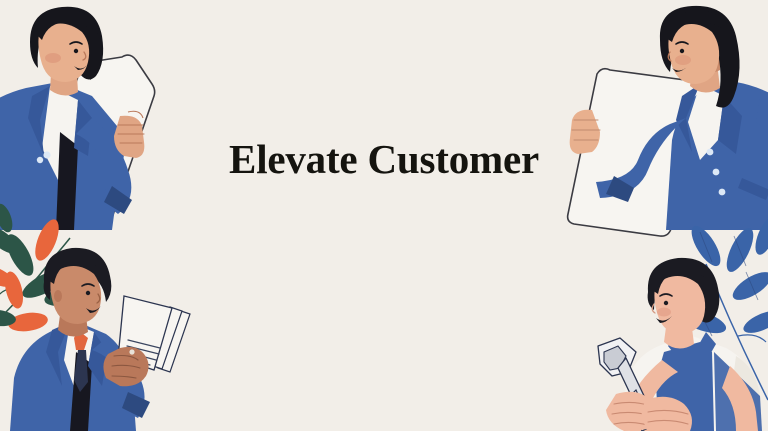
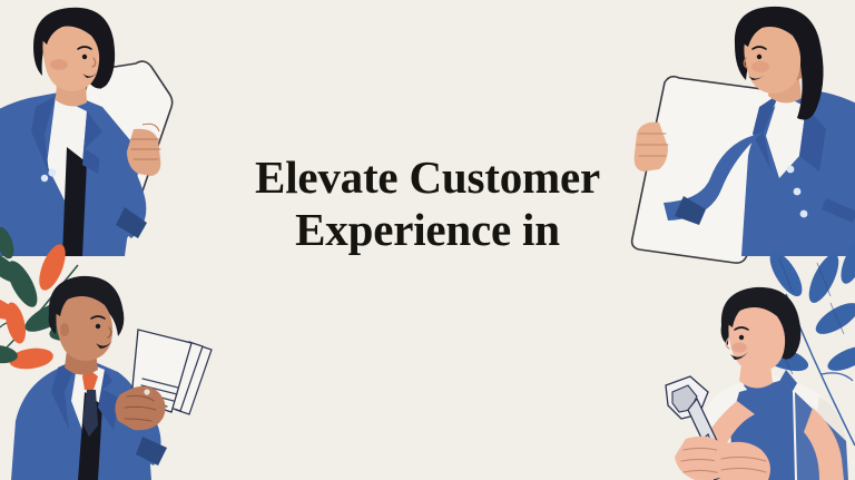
  Elevate Customer
+ Experience in
